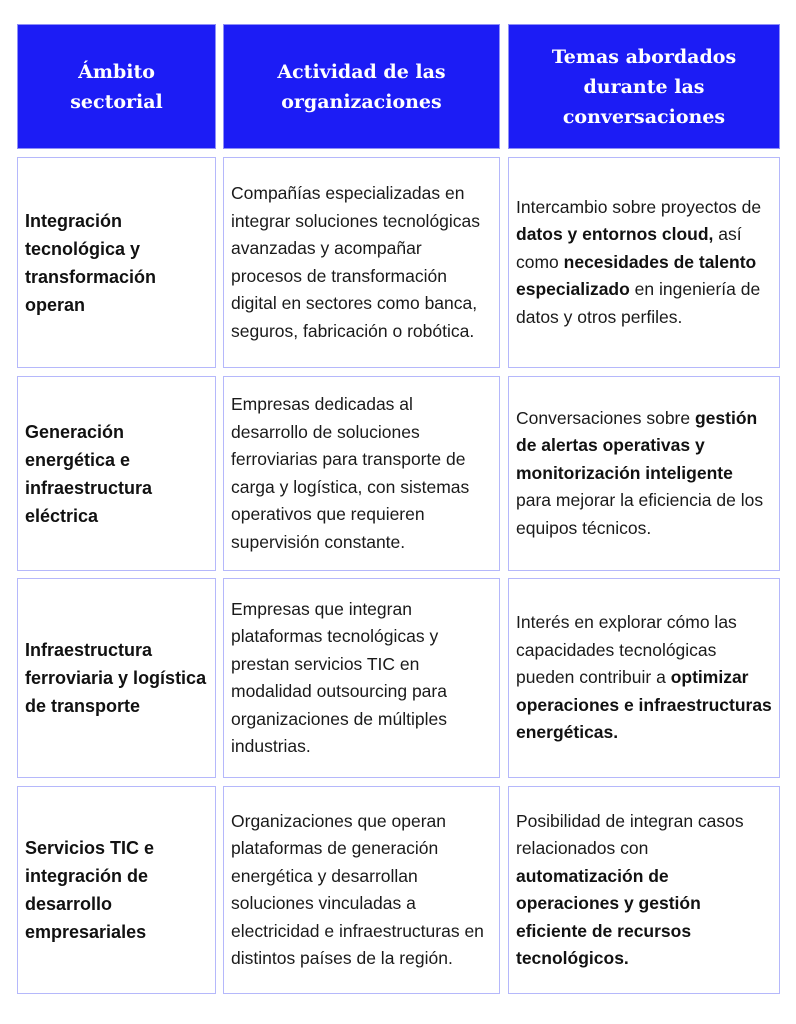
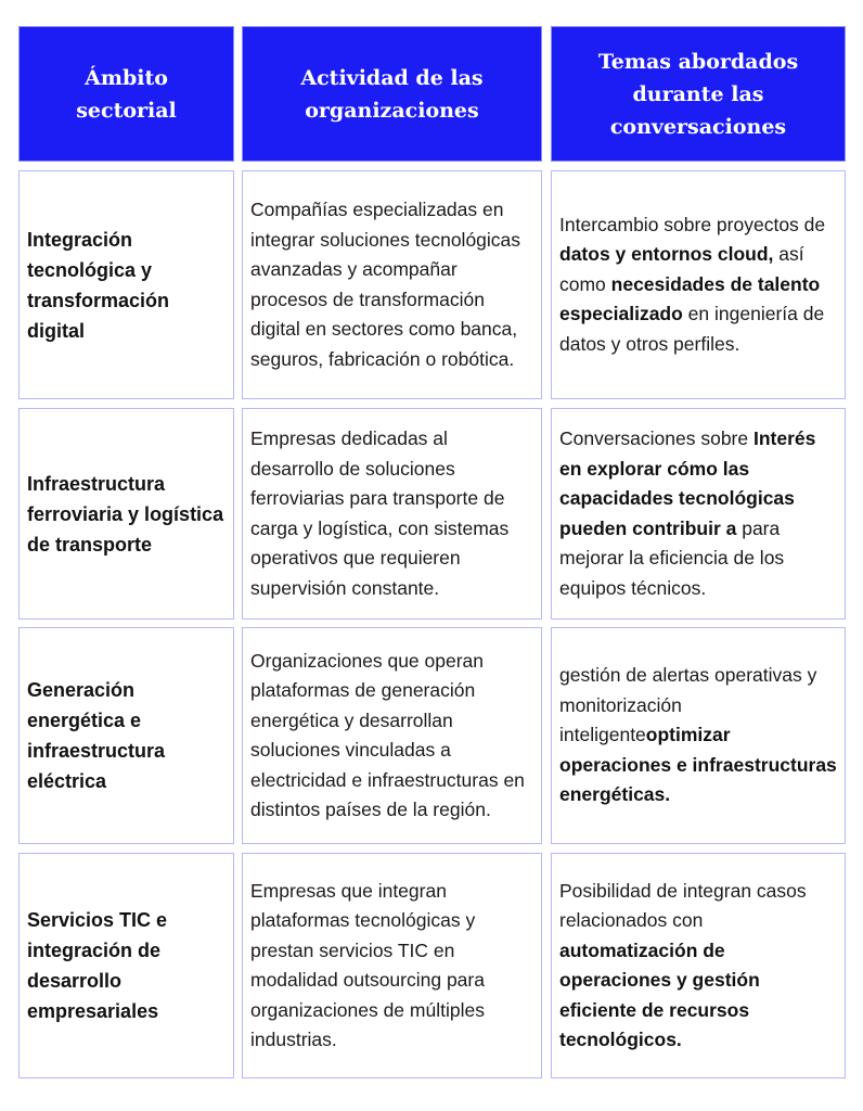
  Ámbito sectorial
  Actividad de las organizaciones
  Temas abordados durante las conversaciones
- Integración tecnológica y transformación operan
+ Integración tecnológica y transformación digital
  Compañías especializadas en integrar soluciones tecnológicas avanzadas y acompañar procesos de transformación digital en sectores como banca, seguros, fabricación o robótica.
  Intercambio sobre proyectos de datos y entornos cloud, así como necesidades de talento especializado en ingeniería de datos y otros perfiles.
- Generación energética e infraestructura eléctrica
+ Infraestructura ferroviaria y logística de transporte
  Empresas dedicadas al desarrollo de soluciones ferroviarias para transporte de carga y logística, con sistemas operativos que requieren supervisión constante.
- Conversaciones sobre gestión de alertas operativas y monitorización inteligente para mejorar la eficiencia de los equipos técnicos.
+ Conversaciones sobre Interés en explorar cómo las capacidades tecnológicas pueden contribuir a para mejorar la eficiencia de los equipos técnicos.
- Infraestructura ferroviaria y logística de transporte
+ Generación energética e infraestructura eléctrica
- Empresas que integran plataformas tecnológicas y prestan servicios TIC en modalidad outsourcing para organizaciones de múltiples industrias.
+ Organizaciones que operan plataformas de generación energética y desarrollan soluciones vinculadas a electricidad e infraestructuras en distintos países de la región.
- Interés en explorar cómo las capacidades tecnológicas pueden contribuir a optimizar operaciones e infraestructuras energéticas.
+ gestión de alertas operativas y monitorización inteligenteoptimizar operaciones e infraestructuras energéticas.
  Servicios TIC e integración de desarrollo empresariales
- Organizaciones que operan plataformas de generación energética y desarrollan soluciones vinculadas a electricidad e infraestructuras en distintos países de la región.
+ Empresas que integran plataformas tecnológicas y prestan servicios TIC en modalidad outsourcing para organizaciones de múltiples industrias.
  Posibilidad de integran casos relacionados con automatización de operaciones y gestión eficiente de recursos tecnológicos.
